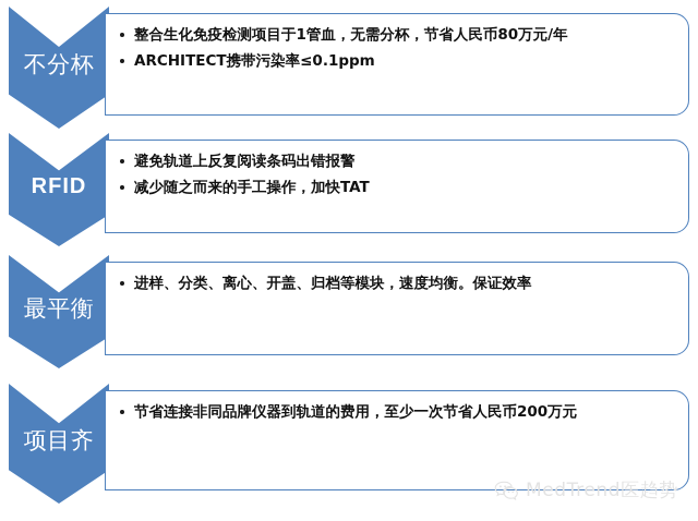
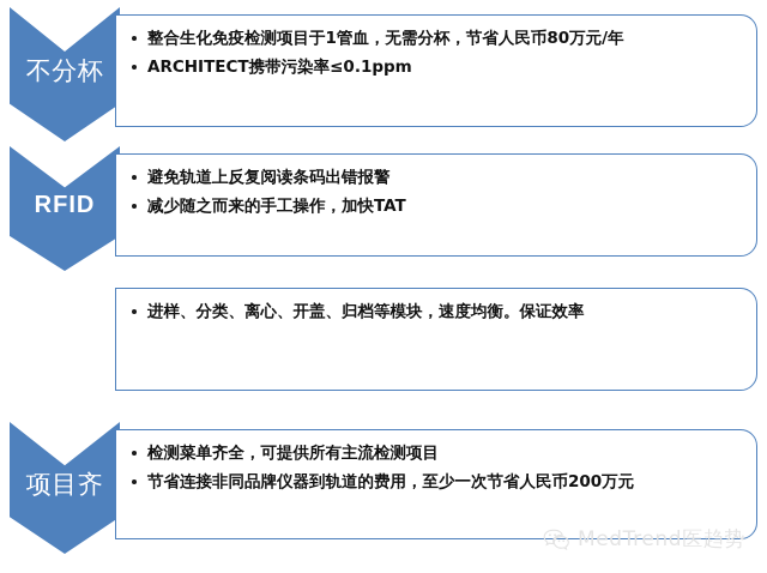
  不分杯
  整合生化免疫检测项目于1管血，无需分杯，节省人民币80万元/年
  ARCHITECT携带污染率≤0.1ppm
  RFID
  避免轨道上反复阅读条码出错报警
  减少随之而来的手工操作，加快TAT
- 最平衡
  进样、分类、离心、开盖、归档等模块，速度均衡。保证效率
  项目齐
+ 检测菜单齐全，可提供所有主流检测项目
  节省连接非同品牌仪器到轨道的费用，至少一次节省人民币200万元
  MedTrend医趋势
